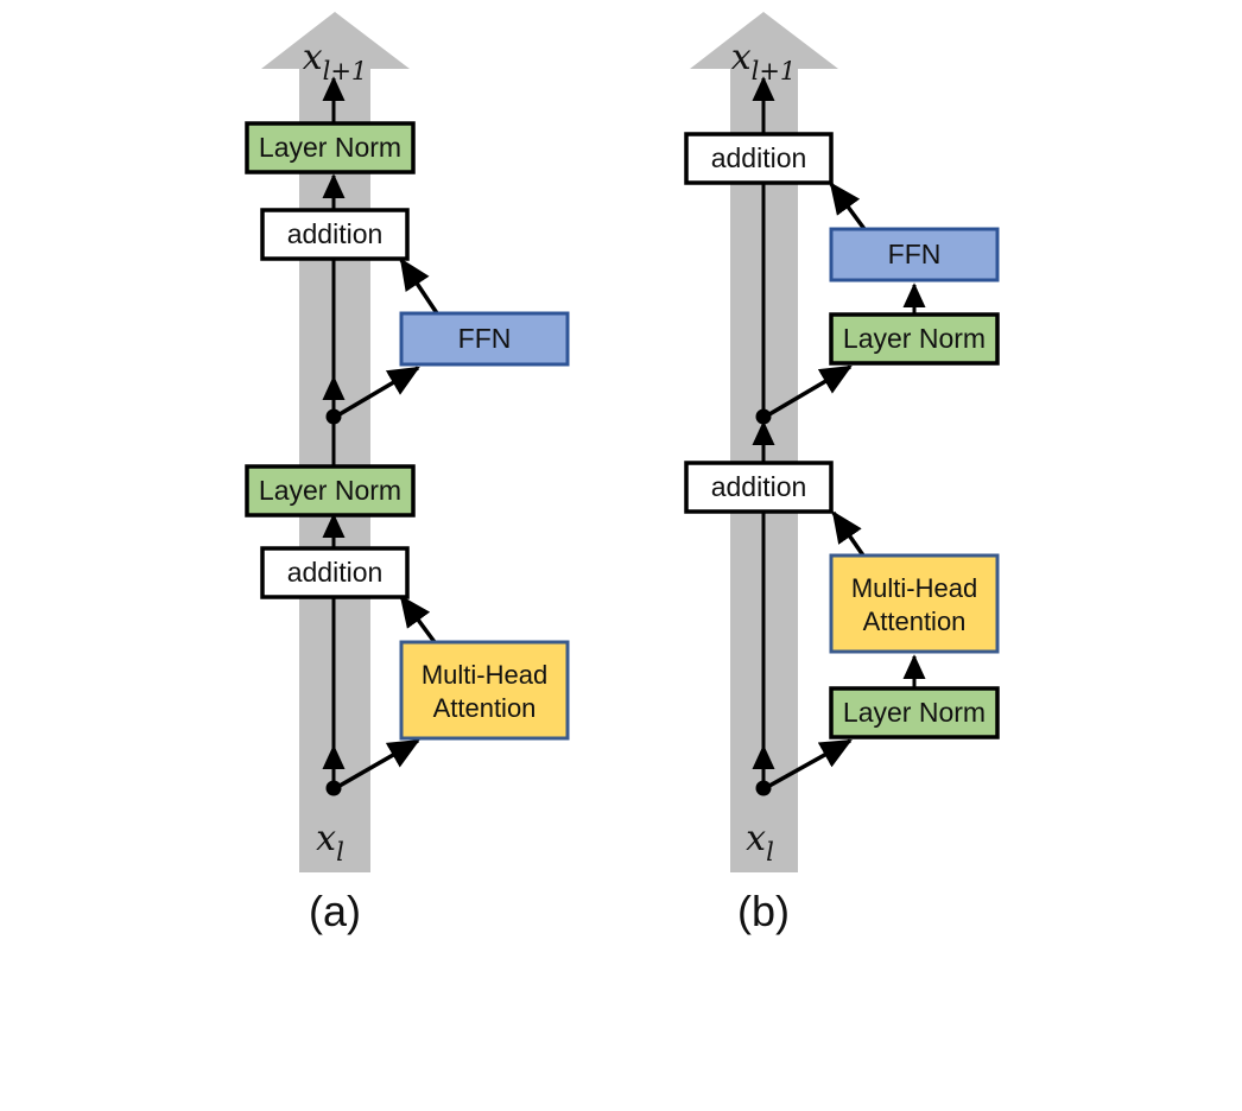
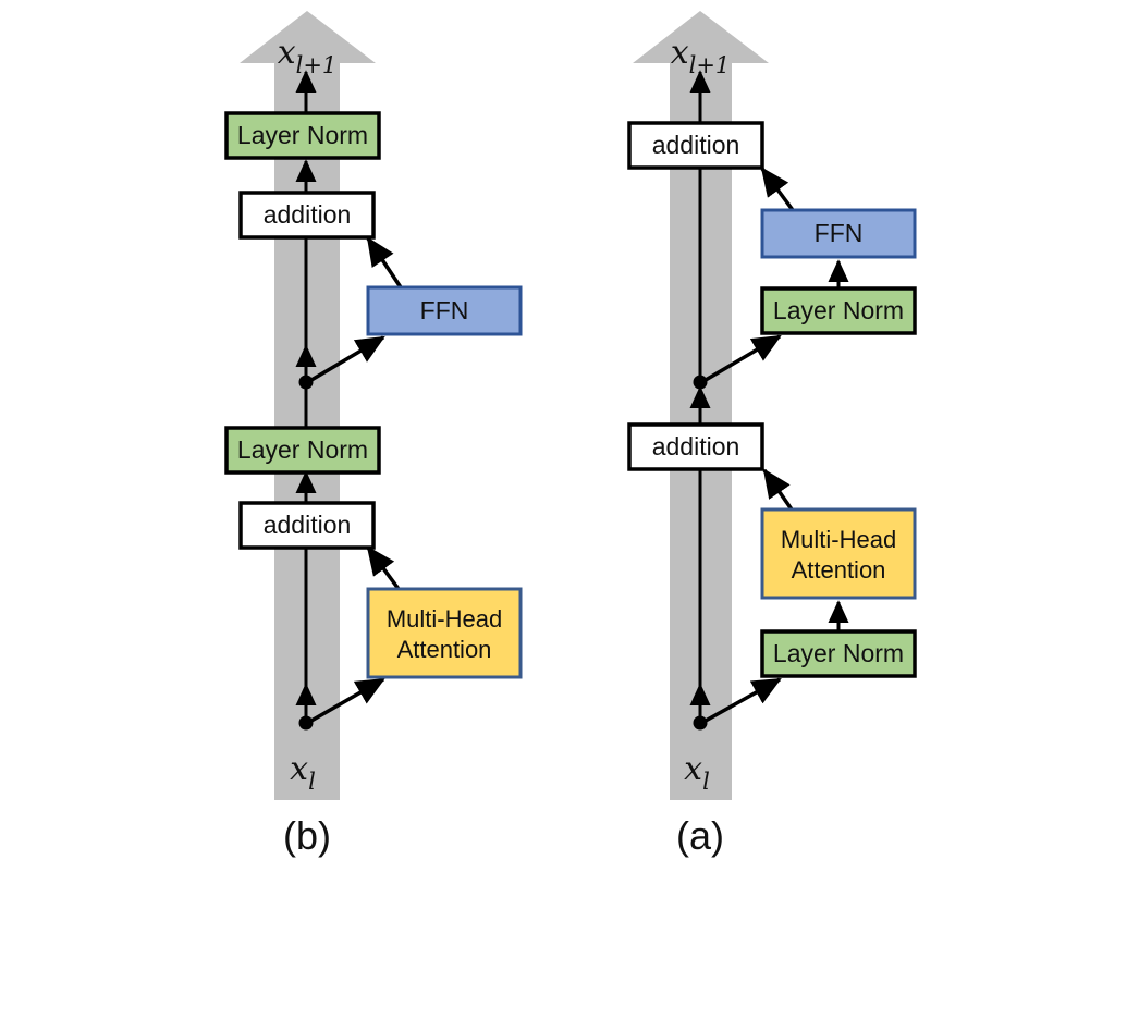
  Layer Norm
  addition
  FFN
  Layer Norm
  addition
  Multi-Head
  Attention
  xl+1
  xl
- (a)
+ (b)
  addition
  FFN
  Layer Norm
  addition
  Multi-Head
  Attention
  Layer Norm
  xl+1
  xl
- (b)
+ (a)
